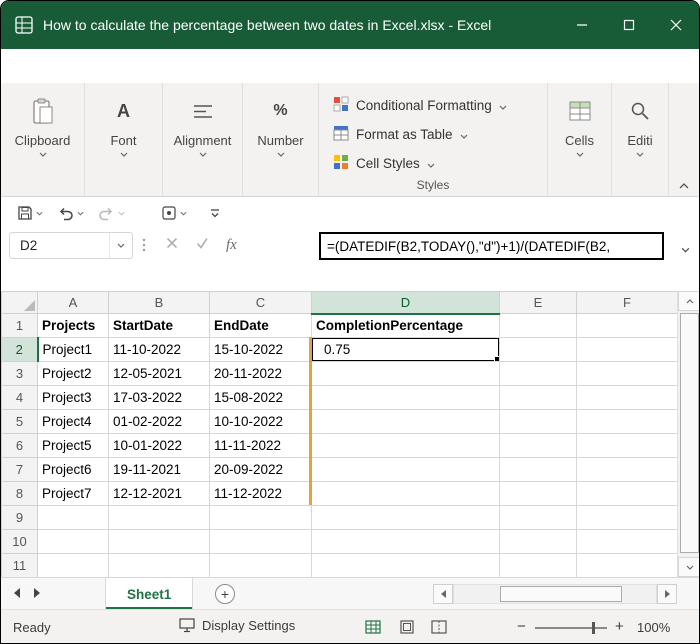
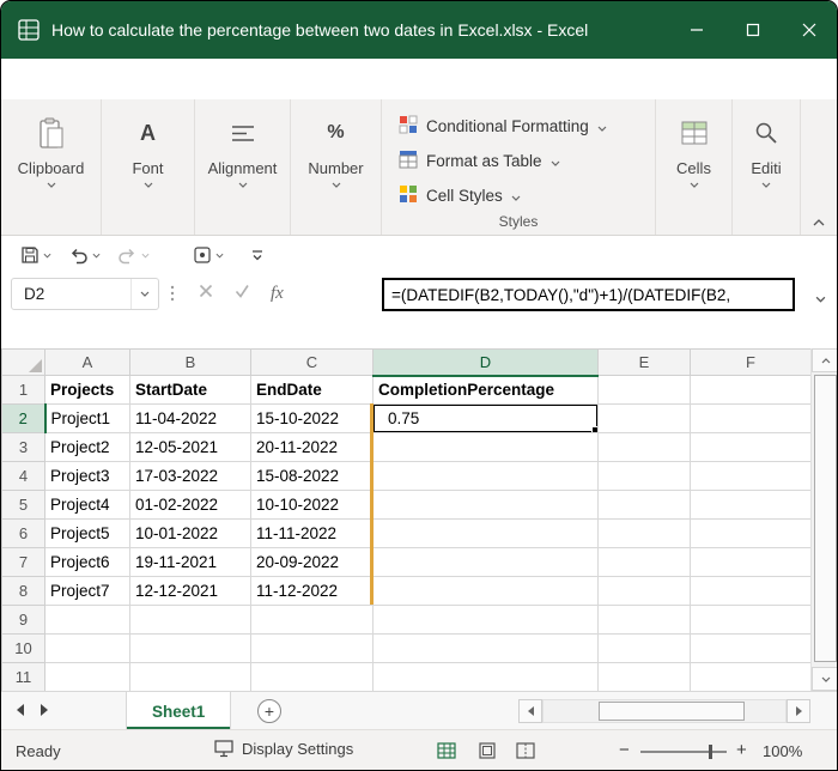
  How to calculate the percentage between two dates in Excel.xlsx - Excel
  Clipboard
  A
  Font
  Alignment
  %
  Number
  Conditional Formatting
  Format as Table
  Cell Styles
  Styles
  Cells
  Editi
  D2
  fx
  =(DATEDIF(B2,TODAY(),"d")+1)/(DATEDIF(B2,
  	A	B	C	D	E	F
  1	Projects	StartDate	EndDate	CompletionPercentage
- 2	Project1	11-10-2022	15-10-2022	0.75
+ 2	Project1	11-04-2022	15-10-2022	0.75
  3	Project2	12-05-2021	20-11-2022
  4	Project3	17-03-2022	15-08-2022
  5	Project4	01-02-2022	10-10-2022
  6	Project5	10-01-2022	11-11-2022
  7	Project6	19-11-2021	20-09-2022
  8	Project7	12-12-2021	11-12-2022
  9
  10
  11
  Sheet1
  +
  Ready
  Display Settings
  −
  +
  100%
